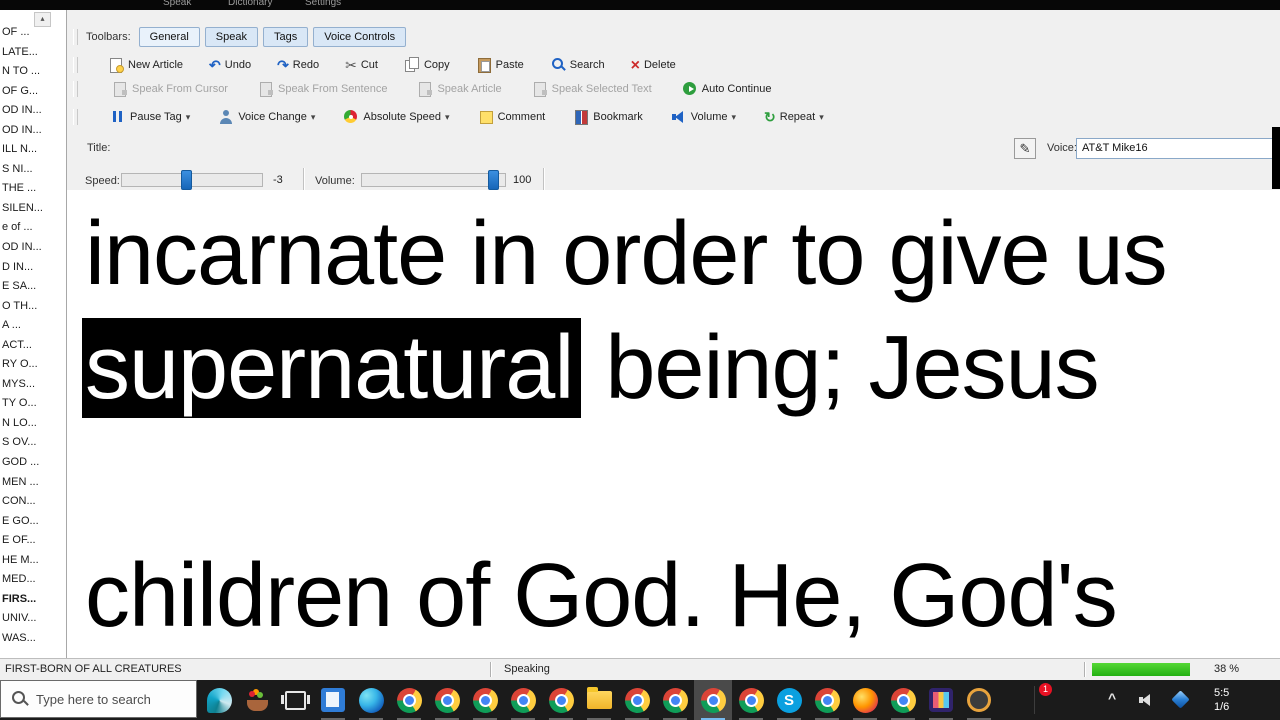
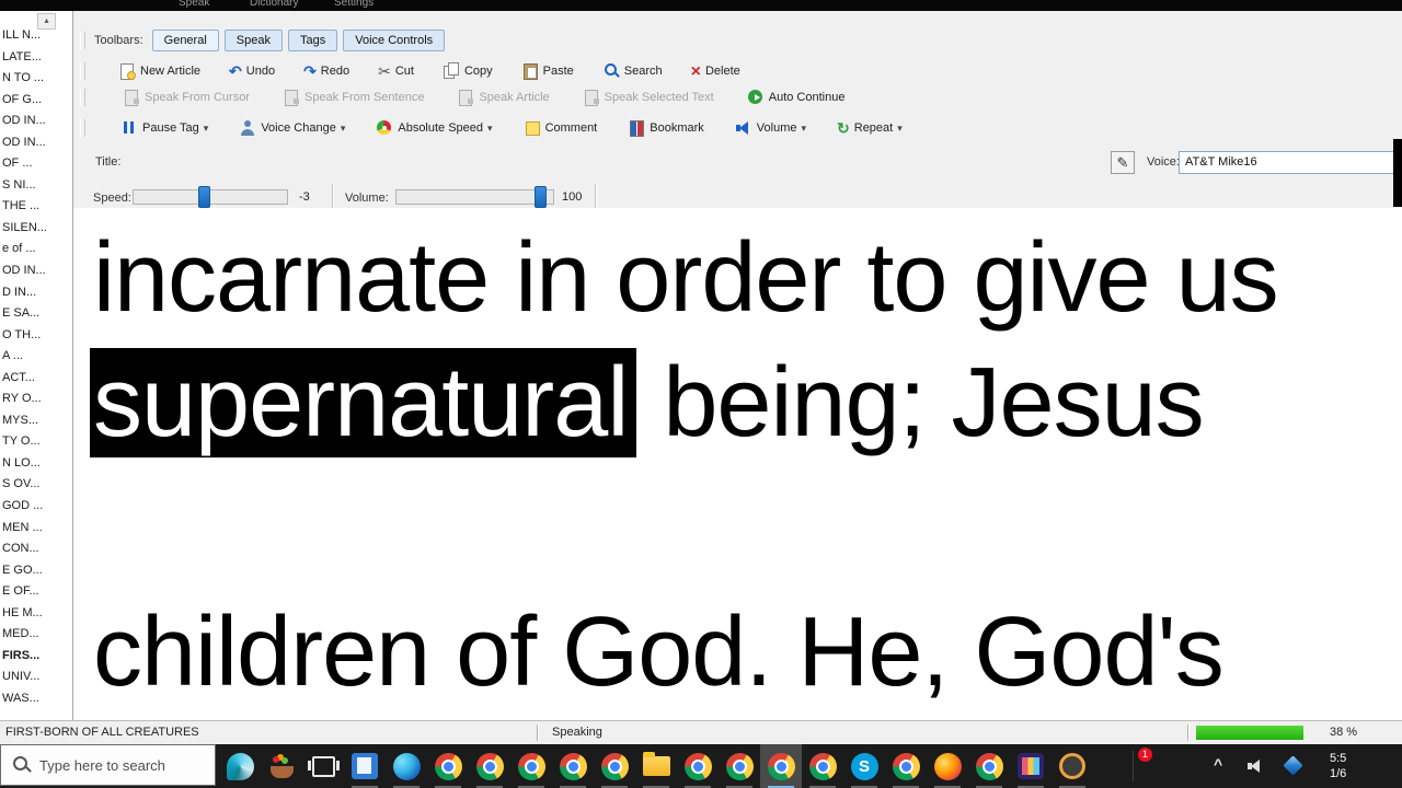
  Speak
  Dictionary
  Settings
  ▴
- OF ...
+ ILL N...
  LATE...
  N TO ...
  OF G...
  OD IN...
  OD IN...
- ILL N...
+ OF ...
  S NI...
  THE ...
  SILEN...
  e of ...
  OD IN...
  D IN...
  E SA...
  O TH...
  A ...
  ACT...
  RY O...
  MYS...
  TY O...
  N LO...
  S OV...
  GOD ...
  MEN ...
  CON...
  E GO...
  E OF...
  HE M...
  MED...
  FIRS...
  UNIV...
  WAS...
  Toolbars:
  General
  Speak
  Tags
  Voice Controls
  New Article
  ↶
  Undo
  ↷
  Redo
  ✂
  Cut
  Copy
  Paste
  Search
  ×
  Delete
  Speak From Cursor
  Speak From Sentence
  Speak Article
  Speak Selected Text
  Auto Continue
  Pause Tag
  ▾
  Voice Change
  ▾
  Absolute Speed
  ▾
  Comment
  Bookmark
  Volume
  ▾
  ↻
  Repeat
  ▾
  Title:
  ✎
  Voice
  AT&T Mike16
  Speed:
  -3
  Volume:
  100
  incarnate in order to give us
  supernatural being; Jesus
  children of God. He, God's
  FIRST-BORN OF ALL CREATURES
  Speaking
  38 %
  Type here to search
  S
  1
  ^
  5:5
  1/6
